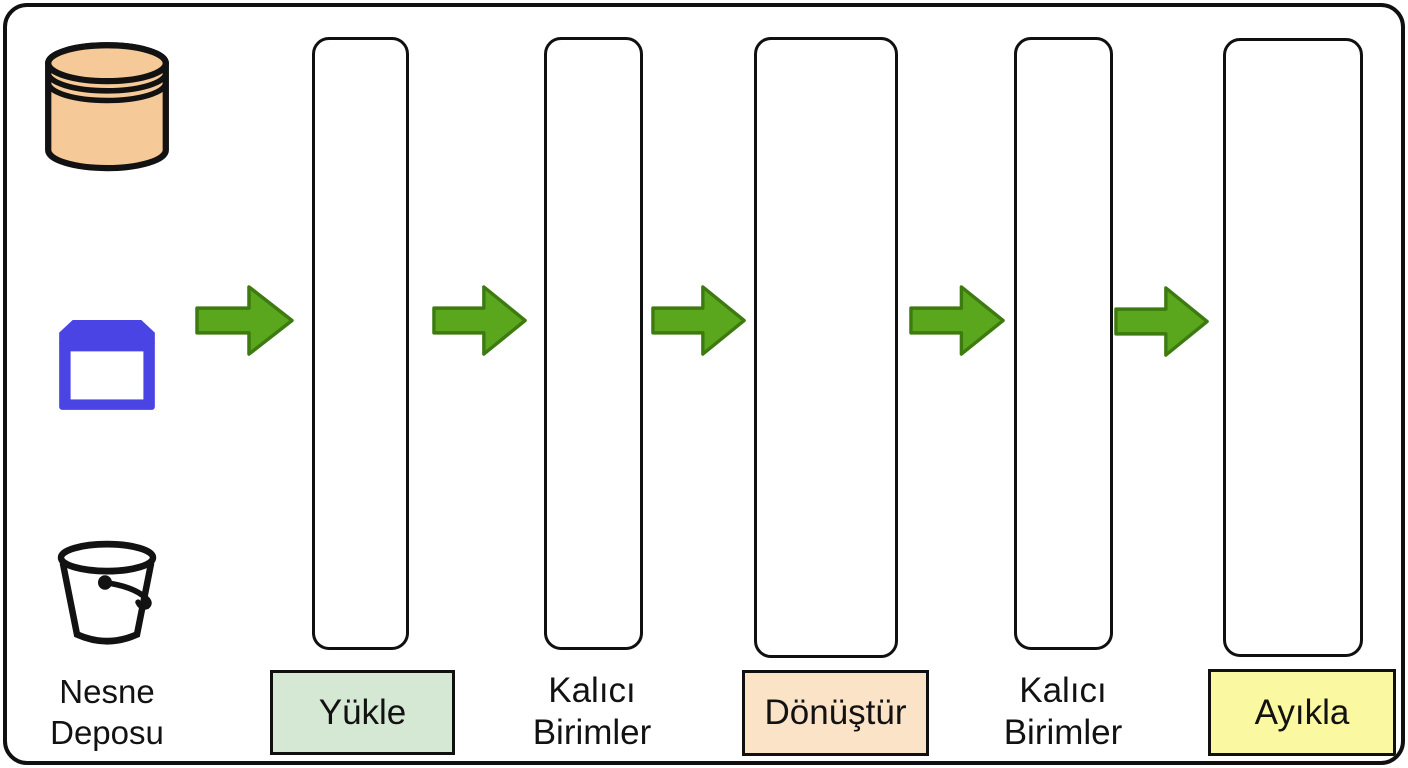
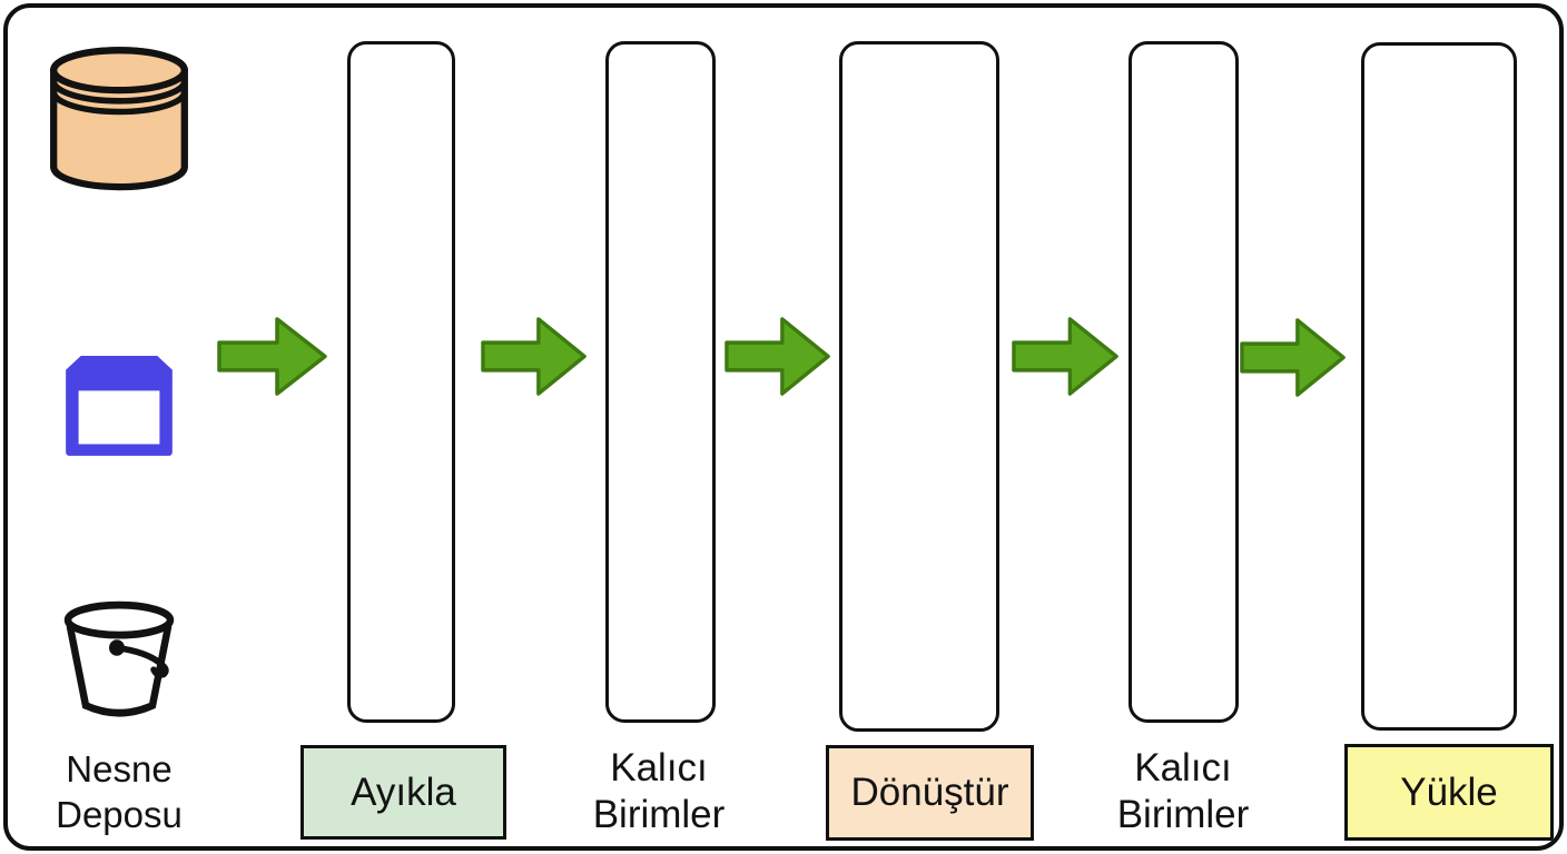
  Nesne
  Deposu
- Yükle
+ Ayıkla
  Kalıcı
  Birimler
  Dönüştür
  Kalıcı
  Birimler
- Ayıkla
+ Yükle
